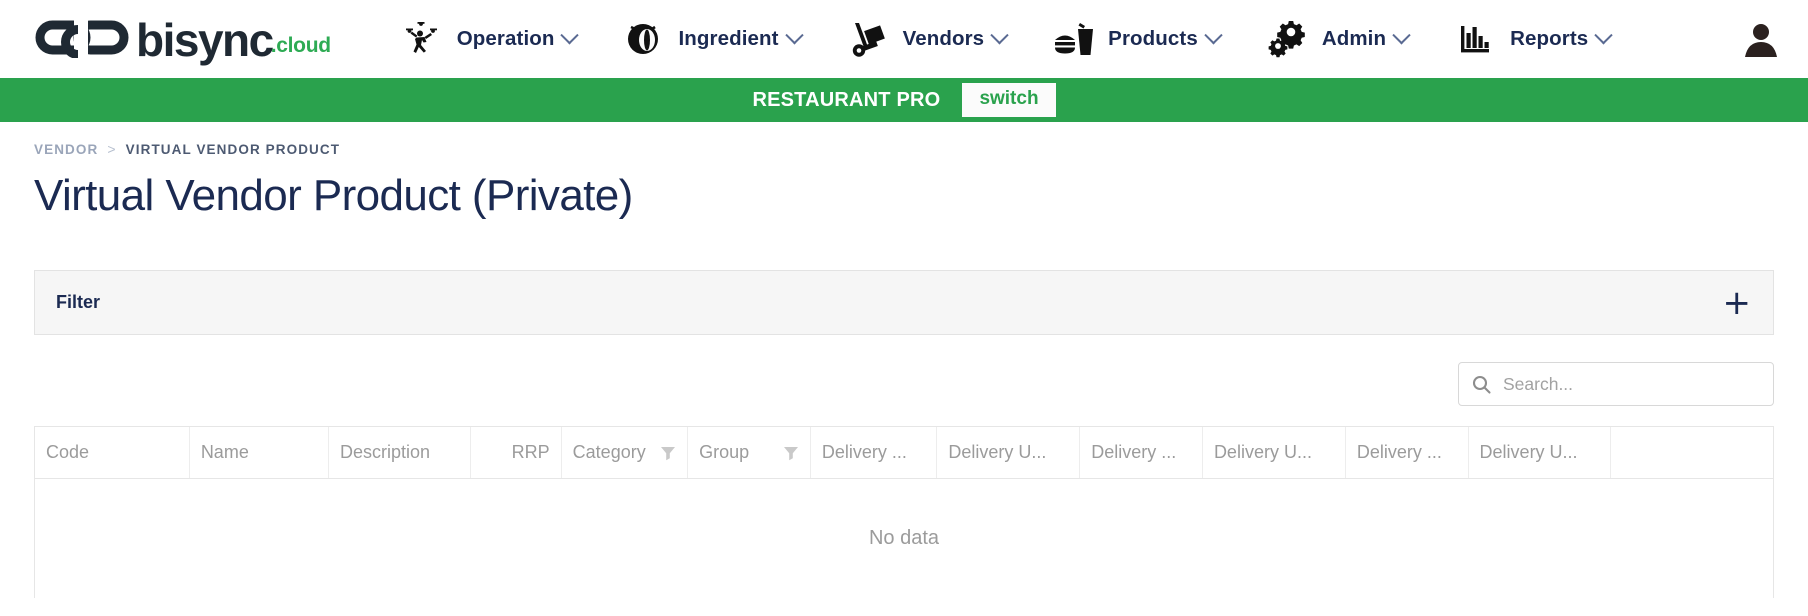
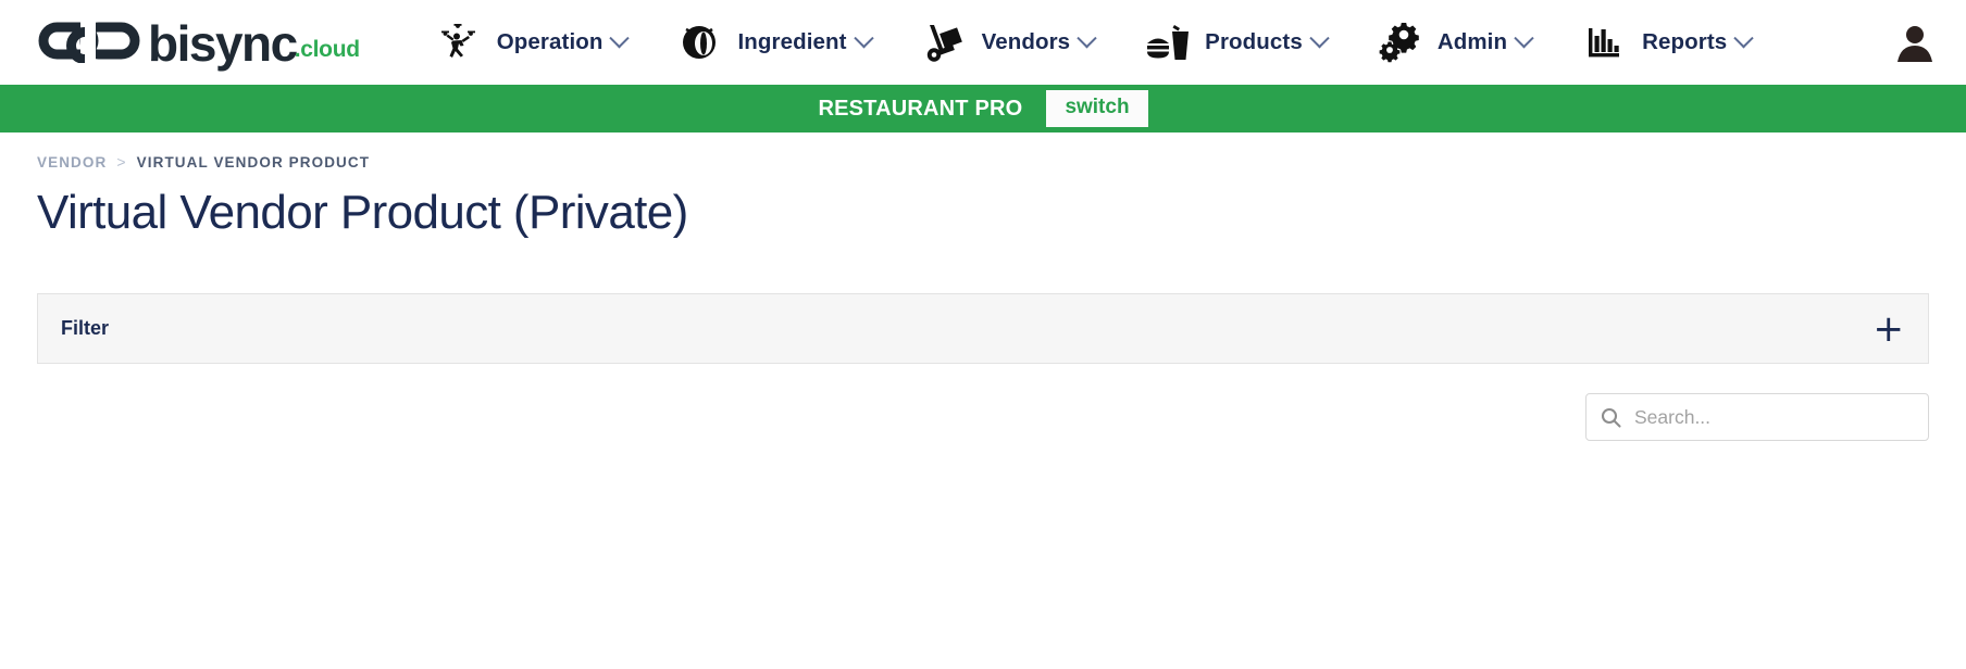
  bisync
  .cloud
  Operation
  Ingredient
  Vendors
  Products
  Admin
  Reports
  RESTAURANT PRO
  switch
  VENDOR
  >
  VIRTUAL VENDOR PRODUCT
  Virtual Vendor Product (Private)
  Filter
  +
  Search...
- Code	Name	Description	RRP	Category	Group	Delivery ...	Delivery U...	Delivery ...	Delivery U...	Delivery ...	Delivery U...
- No data
